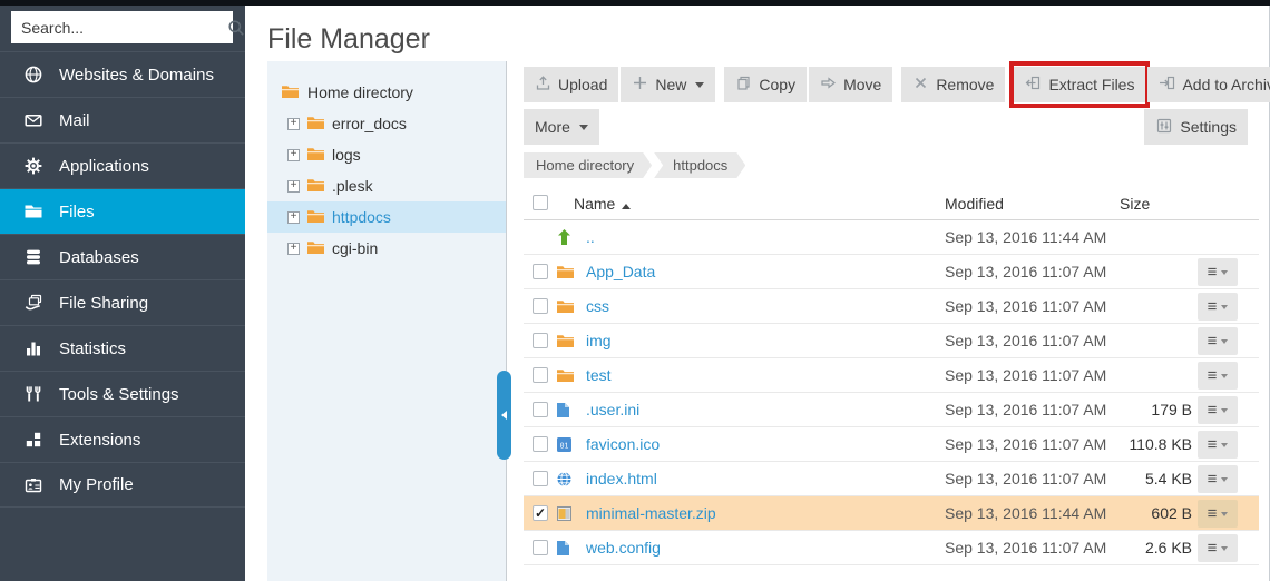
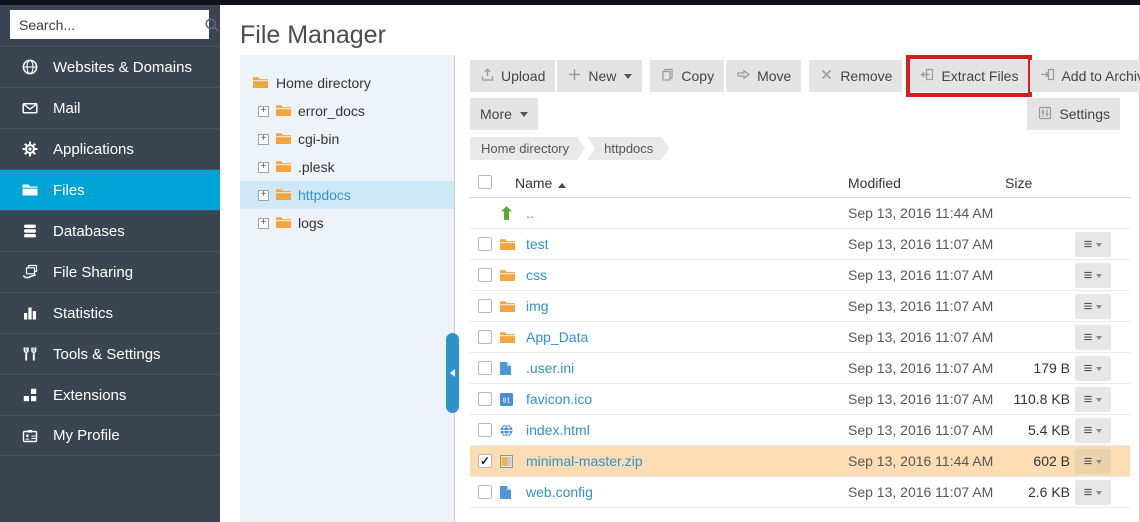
  Search...
  Websites & Domains
  Mail
  Applications
  Files
  Databases
  File Sharing
  Statistics
  Tools & Settings
  Extensions
  My Profile
  File Manager
  Home directory
  +
  error_docs
  +
- logs
+ cgi-bin
  +
  .plesk
  +
  httpdocs
  +
- cgi-bin
+ logs
  Upload
  New
  Copy
  Move
  Remove
  Extract Files
  Add to Archi
  More
  Settings
  Home directory
  httpdocs
  Name
  Modified
  Size
  ..
  Sep 13, 2016 11:44 AM
- App_Data
+ test
  Sep 13, 2016 11:07 AM
  ≡
  css
  Sep 13, 2016 11:07 AM
  ≡
  img
  Sep 13, 2016 11:07 AM
  ≡
- test
+ App_Data
  Sep 13, 2016 11:07 AM
  ≡
  .user.ini
  Sep 13, 2016 11:07 AM
  179 B
  ≡
  01
  favicon.ico
  Sep 13, 2016 11:07 AM
  110.8 KB
  ≡
  index.html
  Sep 13, 2016 11:07 AM
  5.4 KB
  ≡
  minimal-master.zip
  Sep 13, 2016 11:44 AM
  602 B
  ≡
  web.config
  Sep 13, 2016 11:07 AM
  2.6 KB
  ≡
